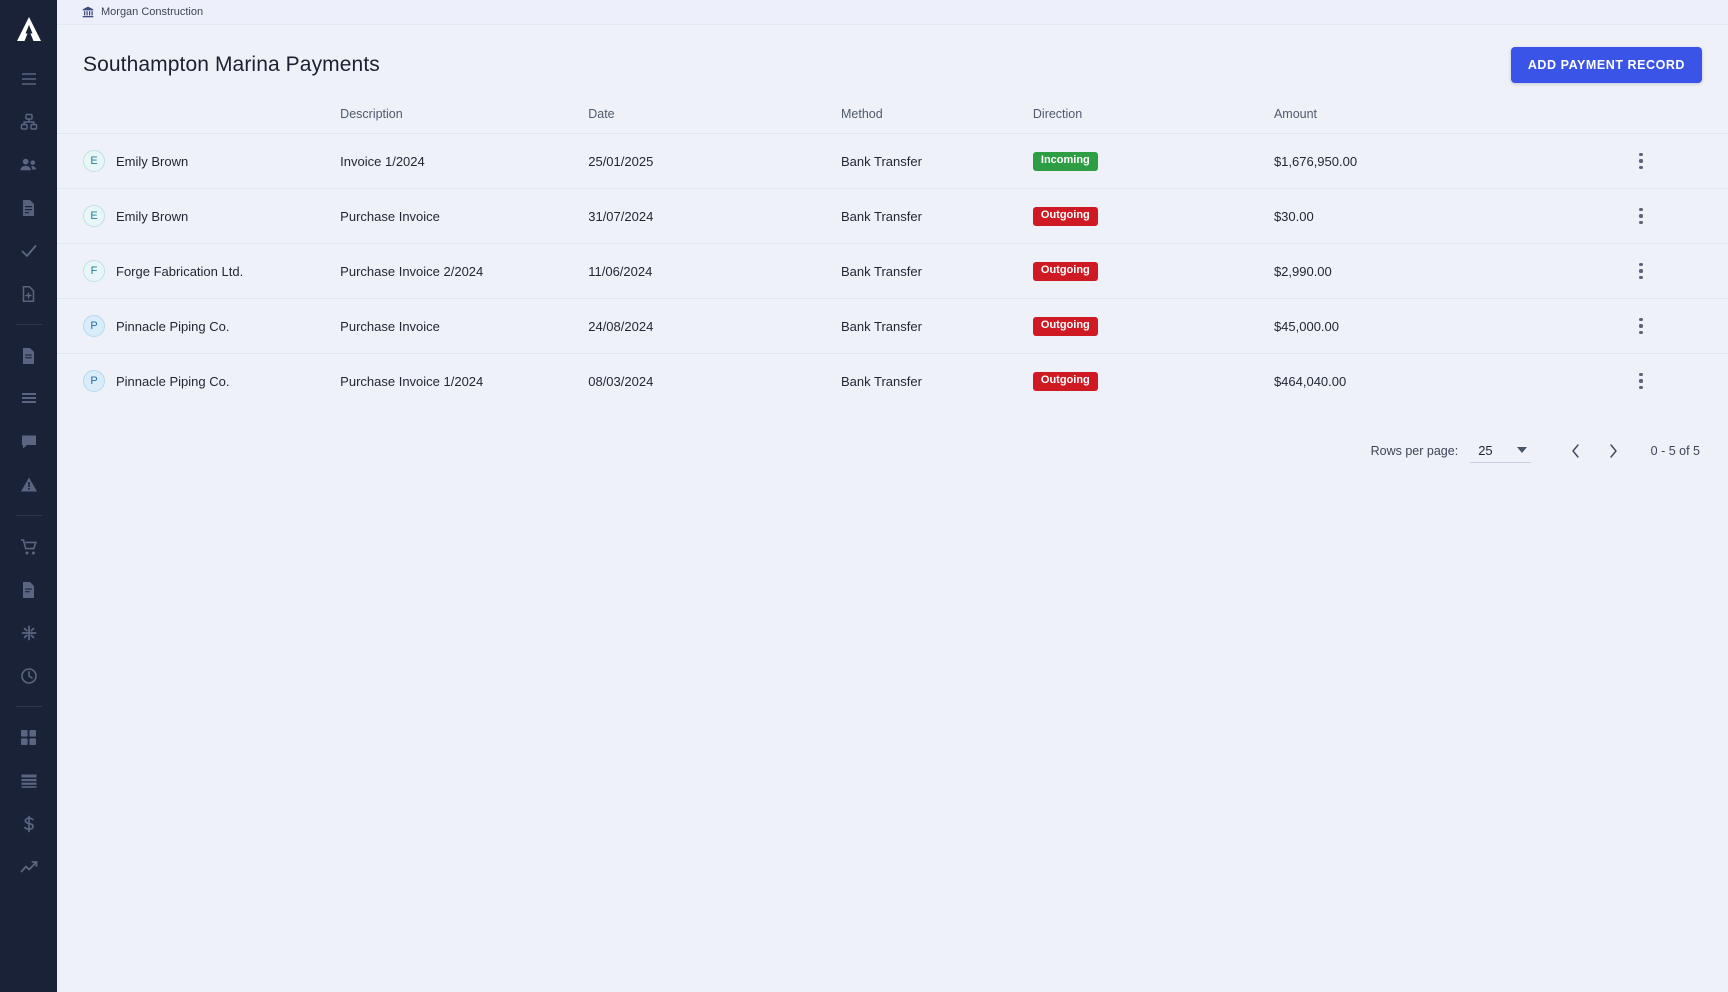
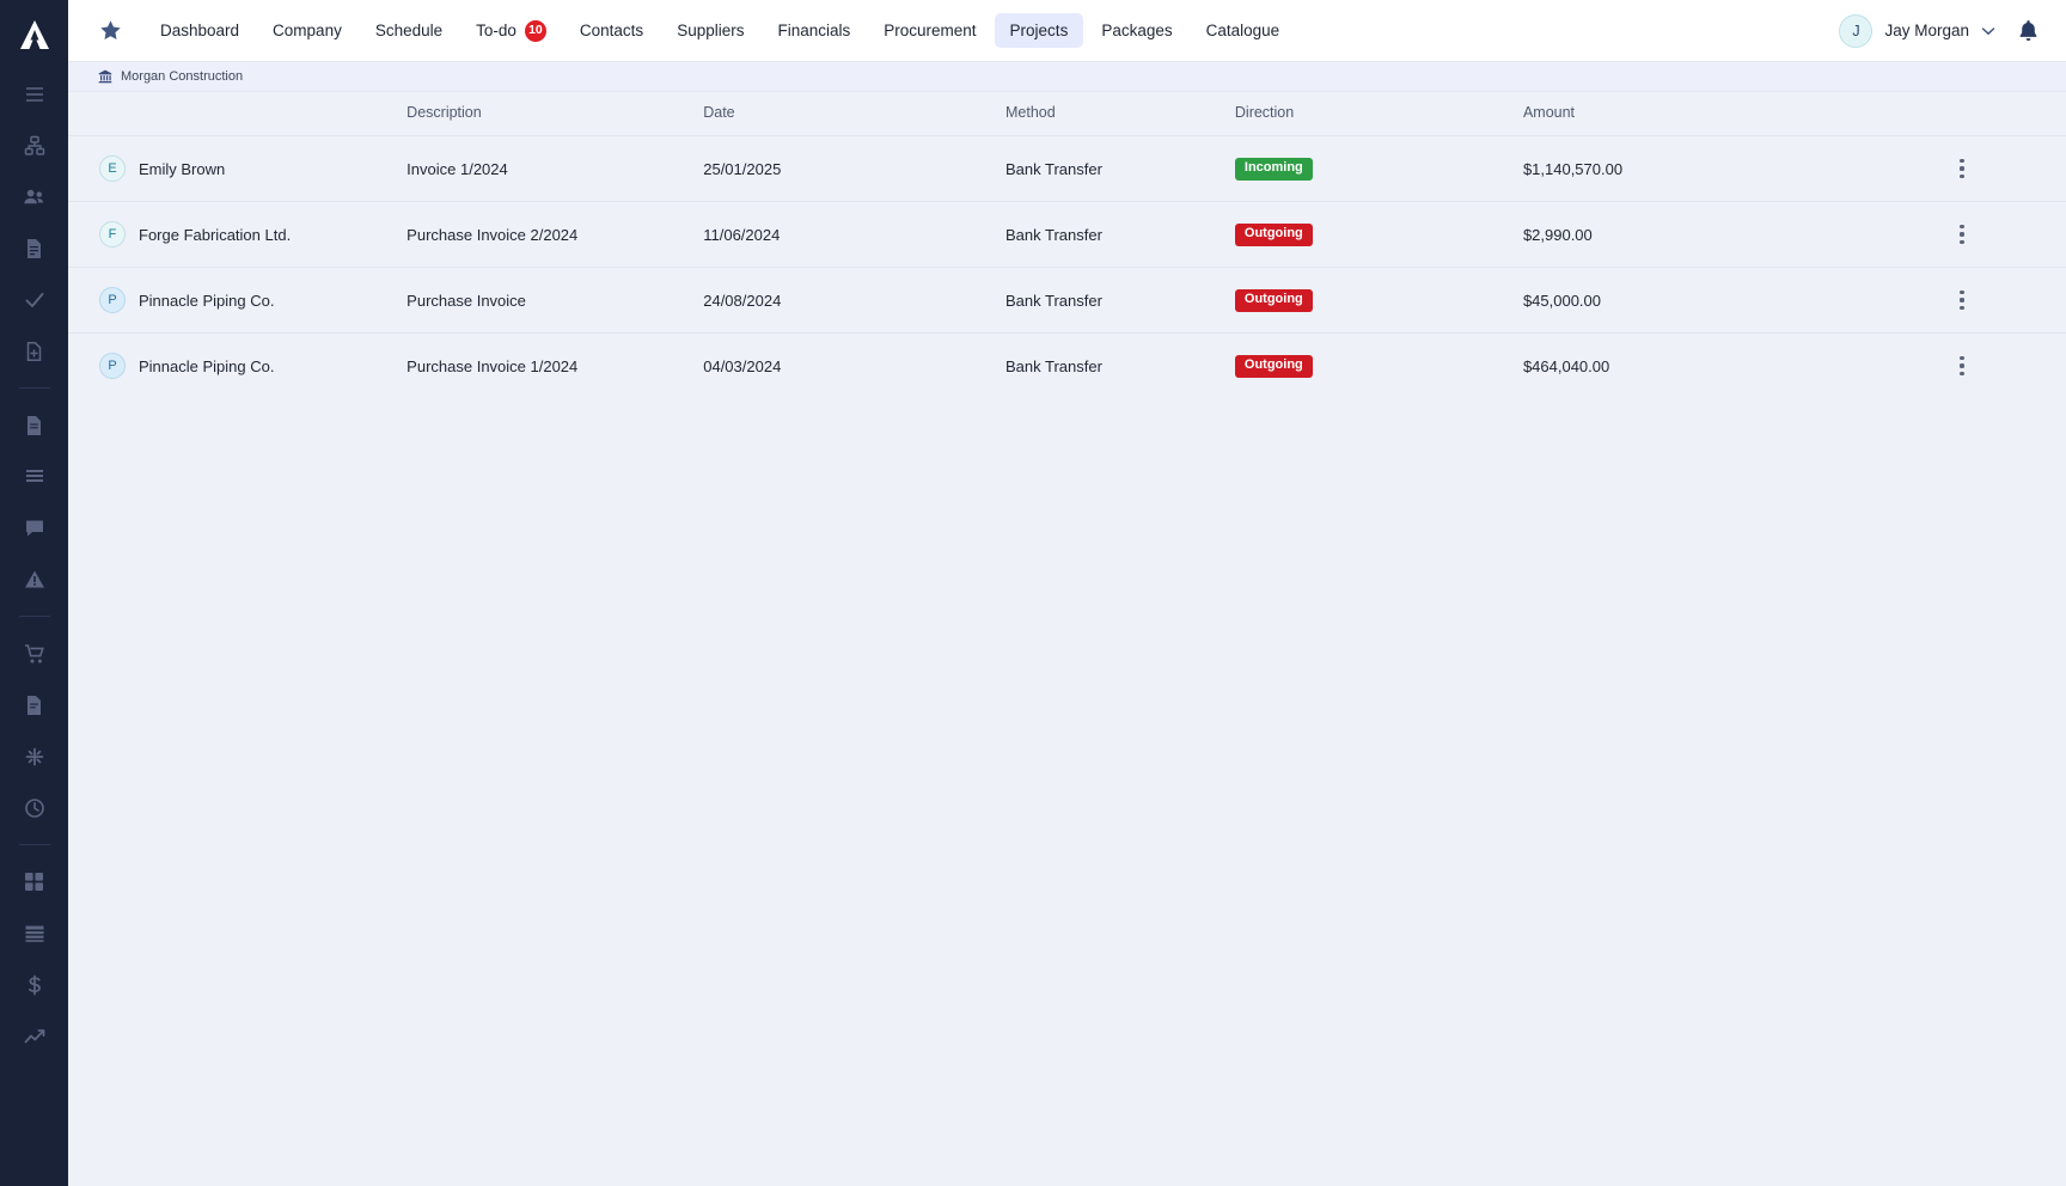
+ Dashboard
+ Company
+ Schedule
+ To-do
+ 10
+ Contacts
+ Suppliers
+ Financials
+ Procurement
+ Projects
+ Packages
+ Catalogue
+ J
+ Jay Morgan
  Morgan Construction
- Southampton Marina Payments
- ADD PAYMENT RECORD
  	Description	Date	Method	Direction	Amount
- E Emily Brown	Invoice 1/2024	25/01/2025	Bank Transfer	Incoming	$1,676,950.00
+ E Emily Brown	Invoice 1/2024	25/01/2025	Bank Transfer	Incoming	$1,140,570.00
- E Emily Brown	Purchase Invoice	31/07/2024	Bank Transfer	Outgoing	$30.00
  F Forge Fabrication Ltd.	Purchase Invoice 2/2024	11/06/2024	Bank Transfer	Outgoing	$2,990.00
  P Pinnacle Piping Co.	Purchase Invoice	24/08/2024	Bank Transfer	Outgoing	$45,000.00
- P Pinnacle Piping Co.	Purchase Invoice 1/2024	08/03/2024	Bank Transfer	Outgoing	$464,040.00
+ P Pinnacle Piping Co.	Purchase Invoice 1/2024	04/03/2024	Bank Transfer	Outgoing	$464,040.00
- Rows per page:
- 25
- 0 - 5 of 5
